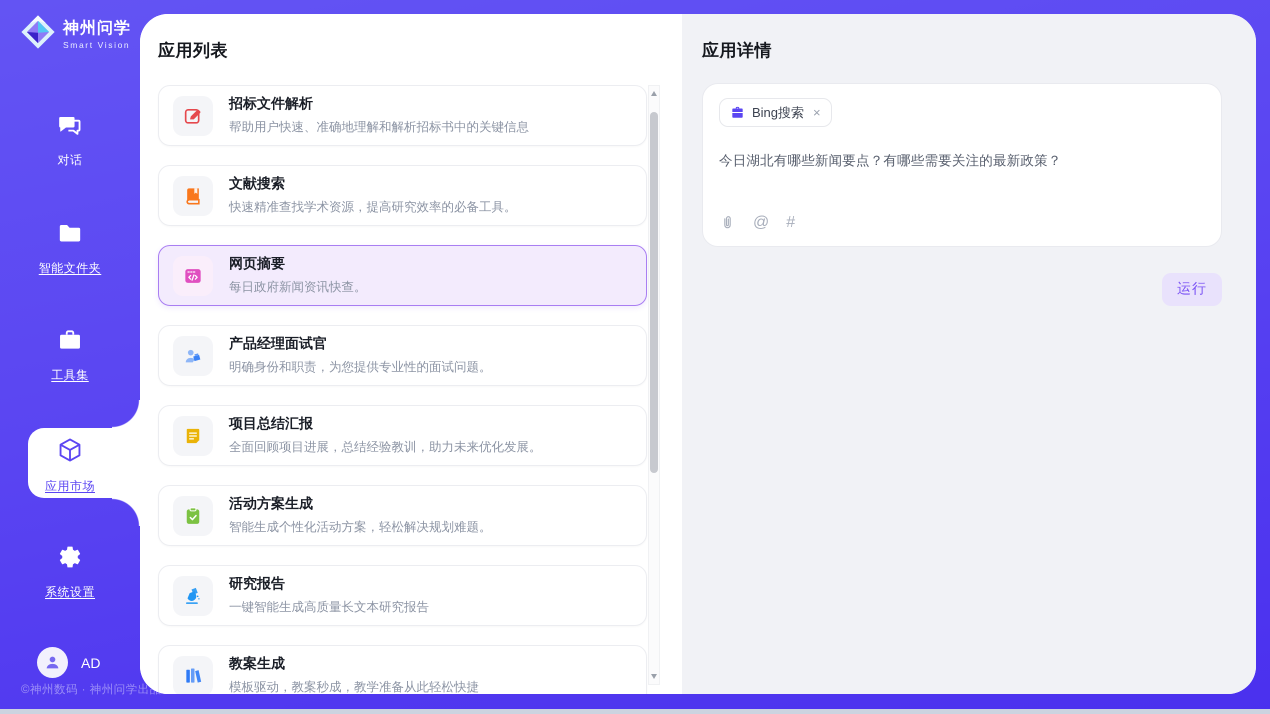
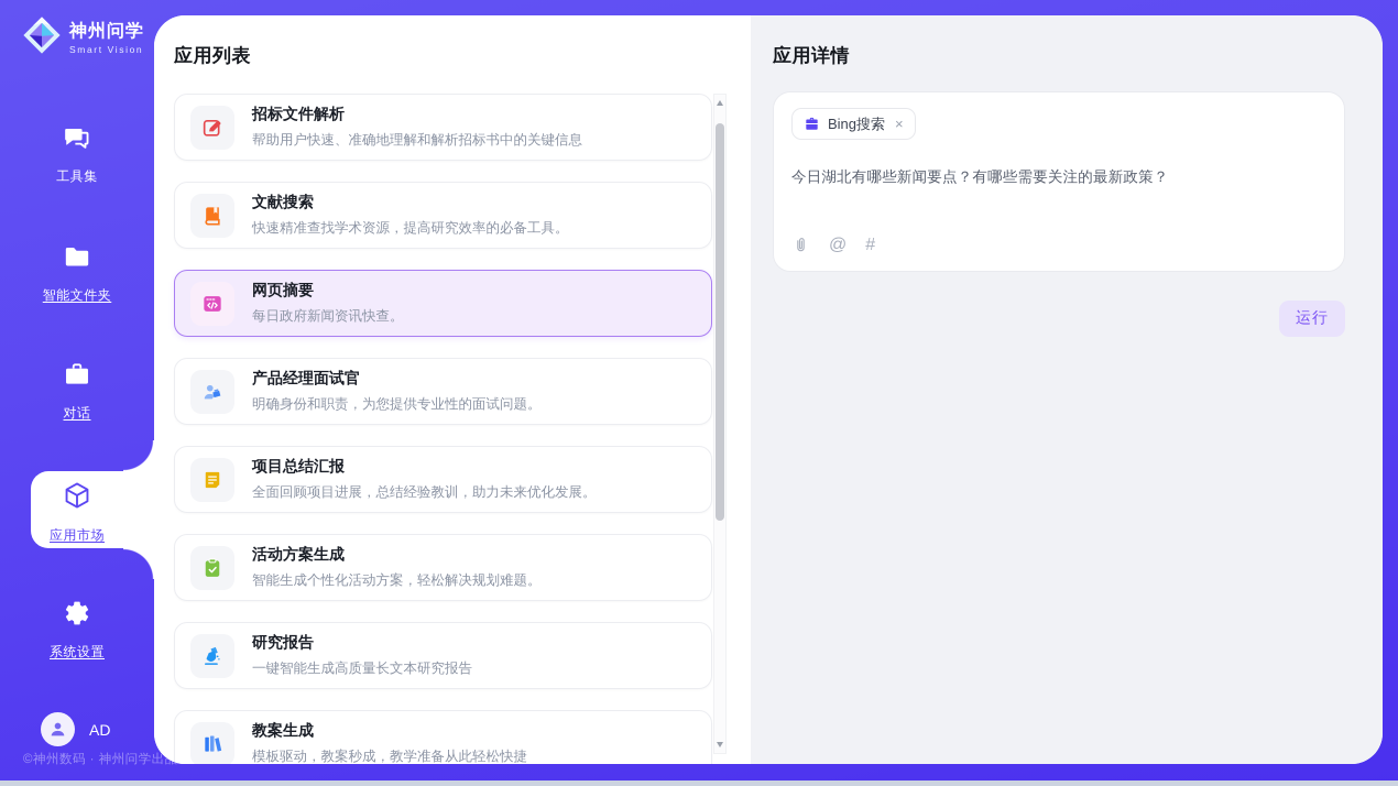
  神州问学
  Smart Vision
- 对话
+ 工具集
  智能文件夹
- 工具集
+ 对话
  应用市场
  系统设置
  AD
  ©神州数码 · 神州问学
  应用列表
  招标文件解析
  帮助用户快速、准确地理解和解析招标书中的关键信息
  文献搜索
  快速精准查找学术资源，提高研究效率的必备工具。
  网页摘要
  每日政府新闻资讯快查。
  产品经理面试官
  明确身份和职责，为您提供专业性的面试问题。
  项目总结汇报
  全面回顾项目进展，总结经验教训，助力未来优化发展。
  活动方案生成
  智能生成个性化活动方案，轻松解决规划难题。
  研究报告
  一键智能生成高质量长文本研究报告
  教案生成
  模板驱动，教案秒成，教学准备从此轻松快捷
  应用详情
  Bing搜索
  ×
  今日湖北有哪些新闻要点？有哪些需要关注的最新政策？
  @
  #
  运行
